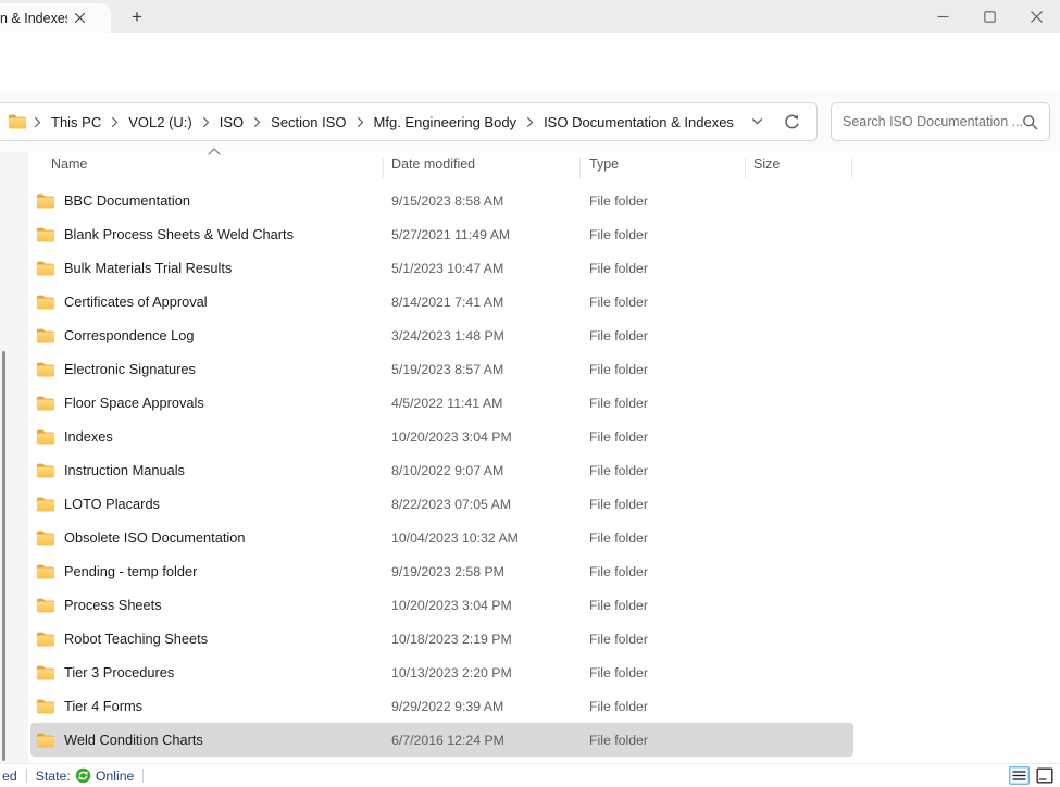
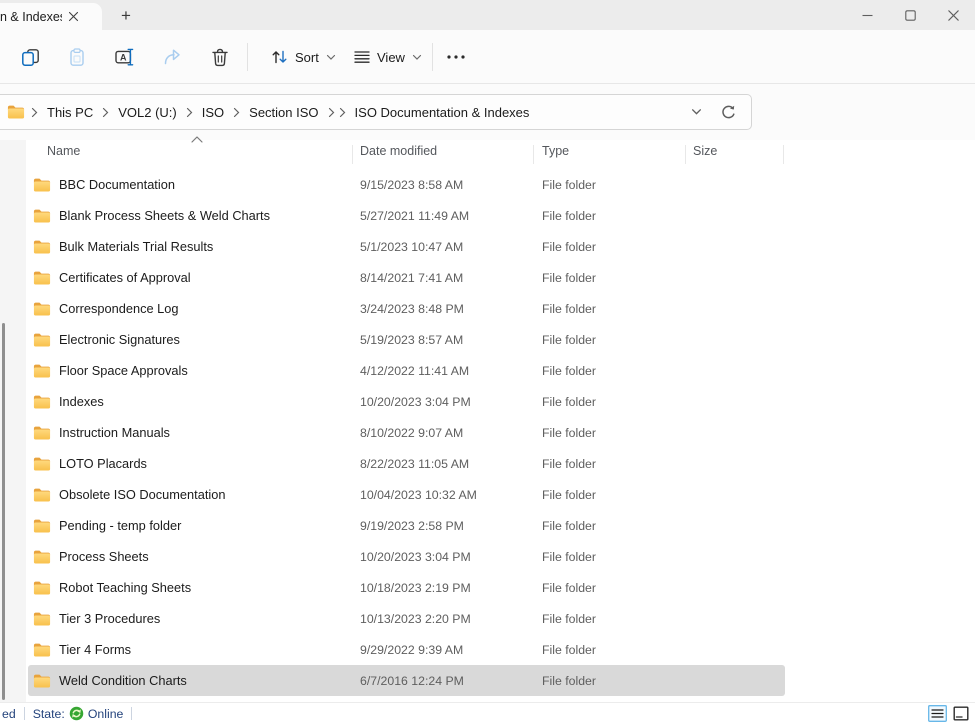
  n & Indexe
  +
+ A
+ Sort
+ View
  This PC
  VOL2 (U:)
  ISO
  Section ISO
- Mfg. Engineering Body
  ISO Documentation & Indexes
- Search ISO Documentation ...
  Name
  Date modified
  Type
  Size
  BBC Documentation
  9/15/2023 8:58 AM
  File folder
  Blank Process Sheets & Weld Charts
  5/27/2021 11:49 AM
  File folder
  Bulk Materials Trial Results
  5/1/2023 10:47 AM
  File folder
  Certificates of Approval
  8/14/2021 7:41 AM
  File folder
  Correspondence Log
- 3/24/2023 1:48 PM
+ 3/24/2023 8:48 PM
  File folder
  Electronic Signatures
  5/19/2023 8:57 AM
  File folder
  Floor Space Approvals
- 4/5/2022 11:41 AM
+ 4/12/2022 11:41 AM
  File folder
  Indexes
  10/20/2023 3:04 PM
  File folder
  Instruction Manuals
  8/10/2022 9:07 AM
  File folder
  LOTO Placards
- 8/22/2023 07:05 AM
+ 8/22/2023 11:05 AM
  File folder
  Obsolete ISO Documentation
  10/04/2023 10:32 AM
  File folder
  Pending - temp folder
  9/19/2023 2:58 PM
  File folder
  Process Sheets
  10/20/2023 3:04 PM
  File folder
  Robot Teaching Sheets
  10/18/2023 2:19 PM
  File folder
  Tier 3 Procedures
  10/13/2023 2:20 PM
  File folder
  Tier 4 Forms
  9/29/2022 9:39 AM
  File folder
  Weld Condition Charts
  6/7/2016 12:24 PM
  File folder
  ed
  State:
  Online
